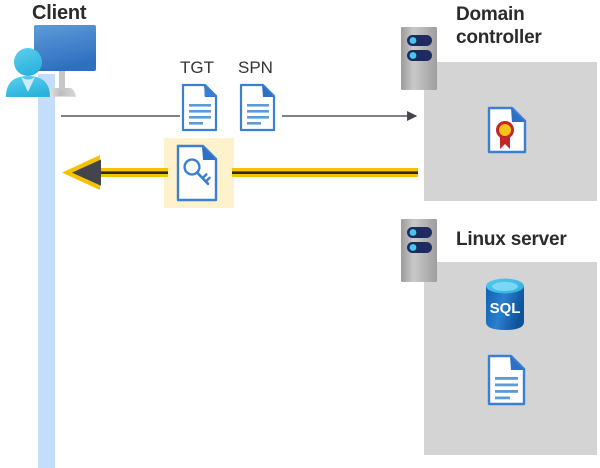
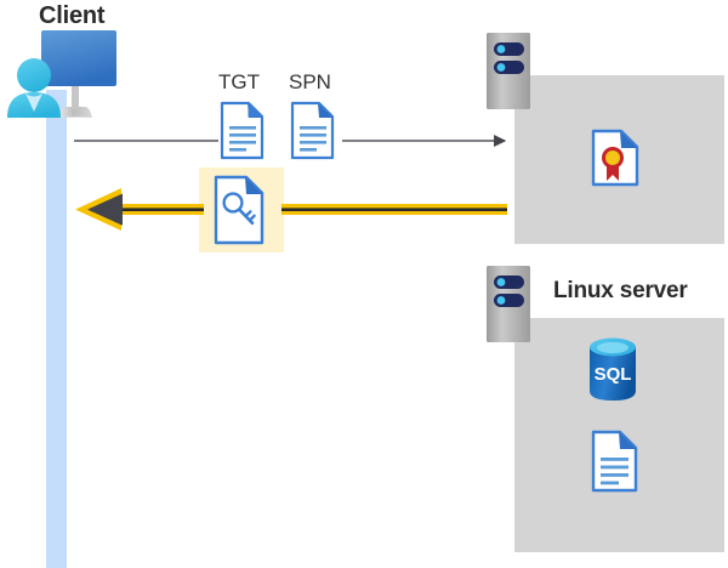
  SQL
  Client
- Domain
- controller
  Linux server
  TGT
  SPN
